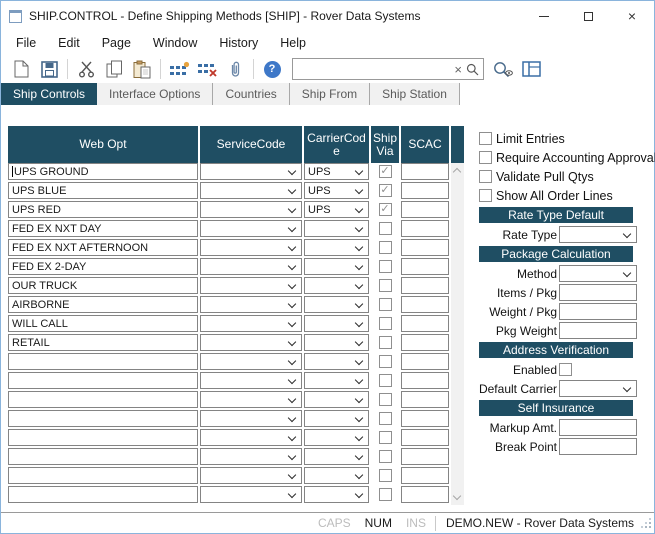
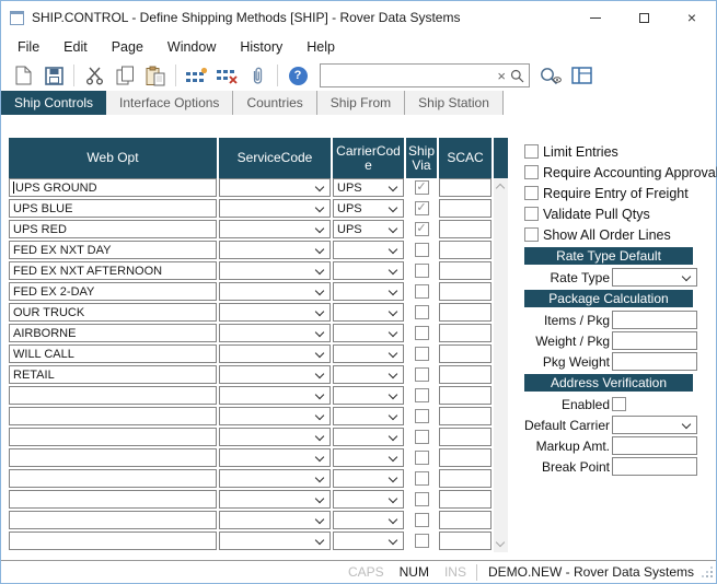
  SHIP.CONTROL - Define Shipping Methods [SHIP] - Rover Data Systems
  ×
  File
  Edit
  Page
  Window
  History
  Help
  ?
  ×
  Ship Controls
  Interface Options
  Countries
  Ship From
  Ship Station
  Web Opt
  ServiceCode
  CarrierCode
  Ship Via
  SCAC
  UPS GROUND
  UPS
  ✓
  UPS BLUE
  UPS
  ✓
  UPS RED
  UPS
  ✓
  FED EX NXT DAY
  FED EX NXT AFTERNOON
  FED EX 2-DAY
  OUR TRUCK
  AIRBORNE
  WILL CALL
  RETAIL
  Limit Entries
  Require Accounting Approva
+ Require Entry of Freight
  Validate Pull Qtys
  Show All Order Lines
  Rate Type Default
  Rate Type
  Package Calculation
- Method
  Items / Pkg
  Weight / Pkg
  Pkg Weight
  Address Verification
  Enabled
  Default Carrier
- Self Insurance
  Markup Amt.
  Break Point
  CAPS
  NUM
  INS
  DEMO.NEW - Rover Data Systems
